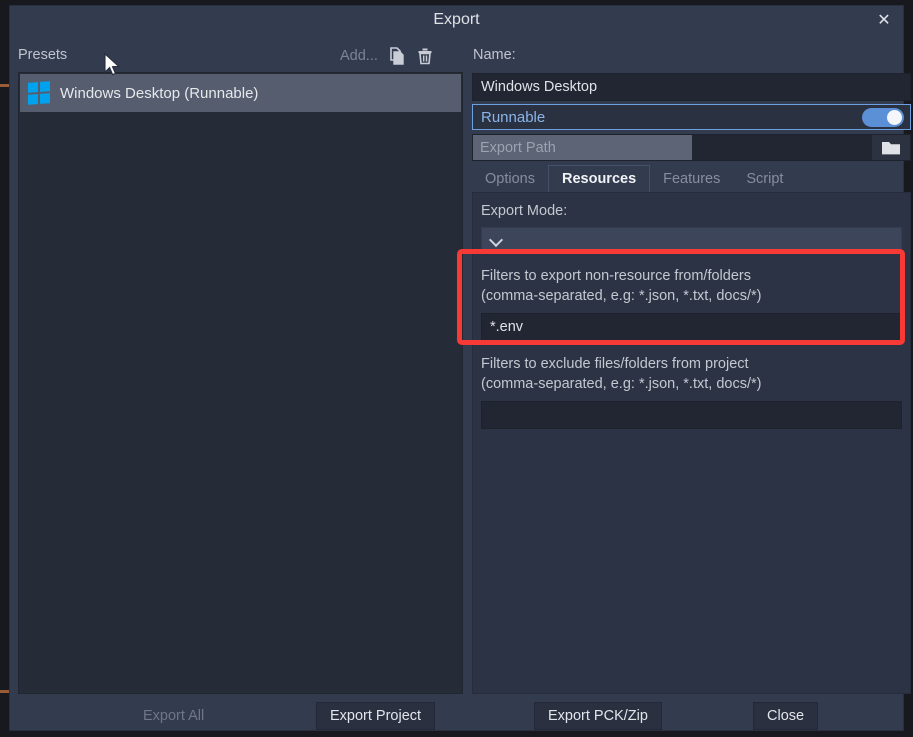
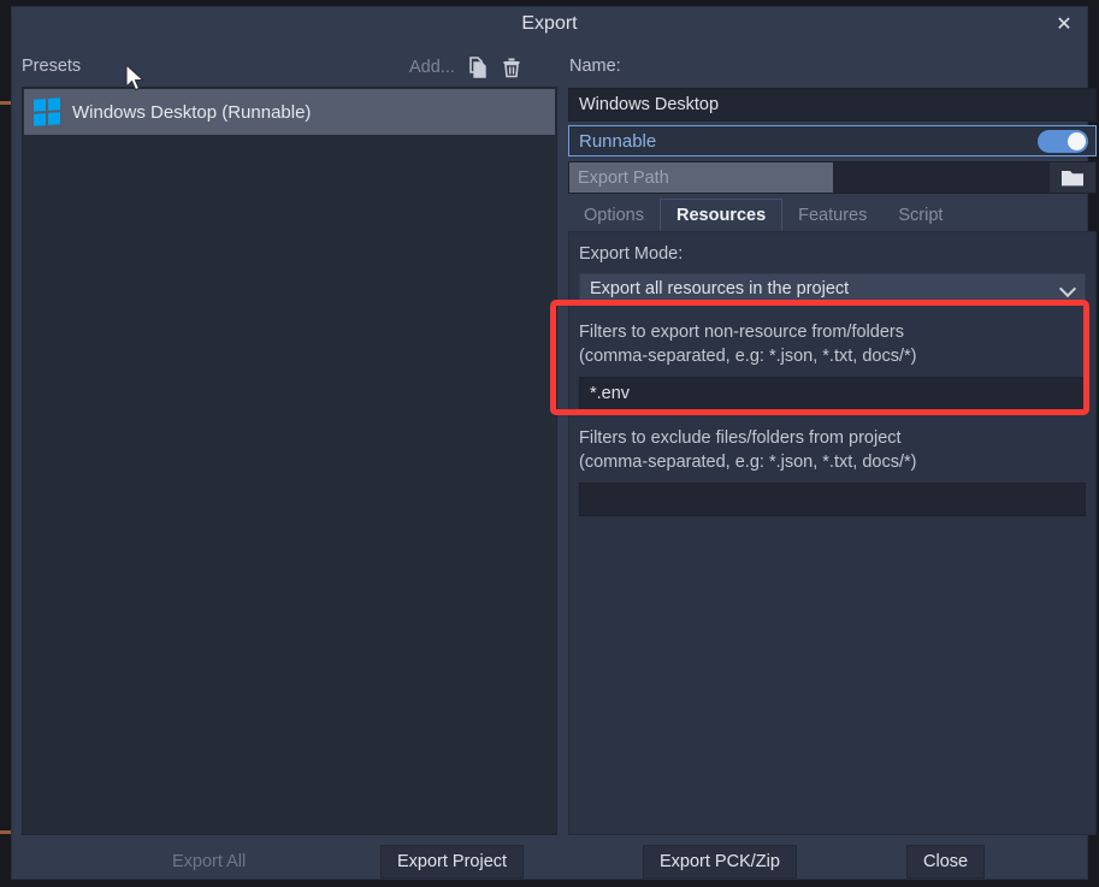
  Export
  ✕
  Presets
  Add...
  Windows Desktop (Runnable)
  Name:
  Windows Desktop
  Runnable
  Export Path
  Options
  Resources
  Features
  Script
  Export Mode:
+ Export all resources in the project
  Filters to export non-resource from/folders
  (comma-separated, e.g: *.json, *.txt, docs/*)
  *.env
  Filters to exclude files/folders from project
  (comma-separated, e.g: *.json, *.txt, docs/*)
  Export All
  Export Project
  Export PCK/Zip
  Close
